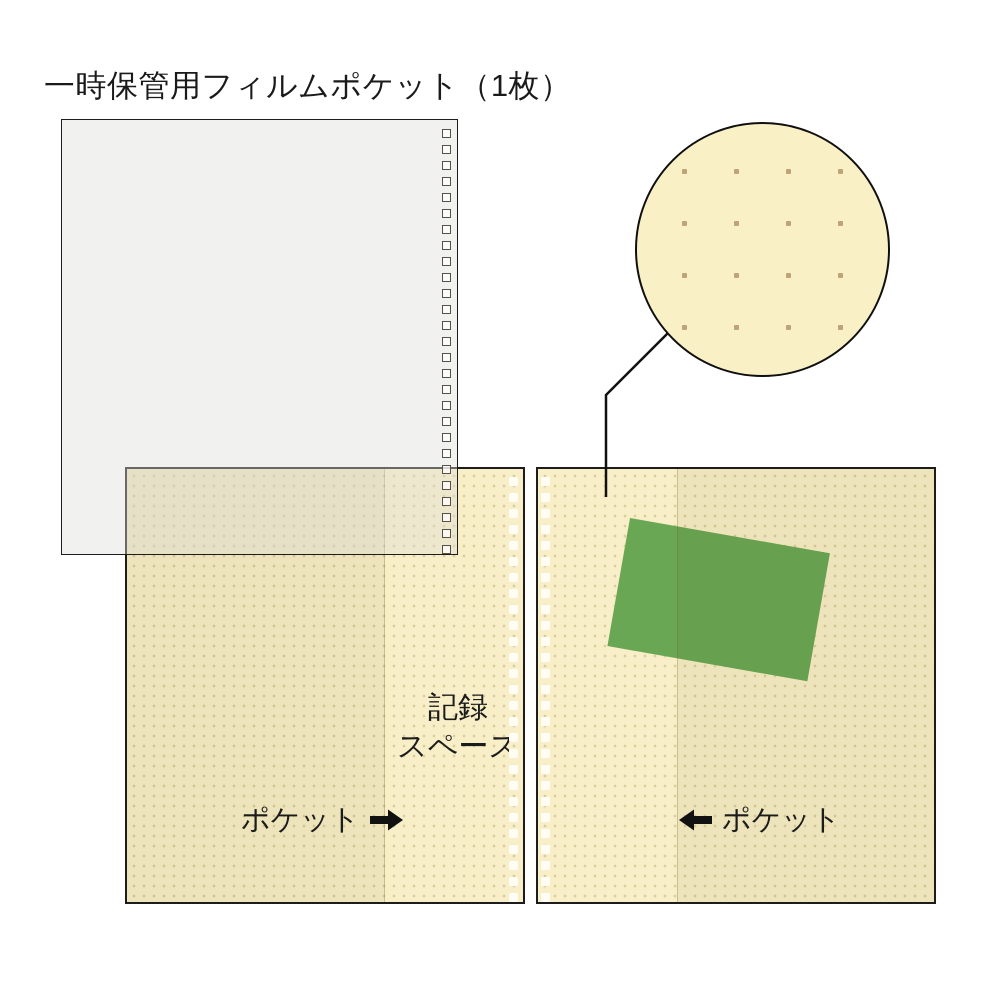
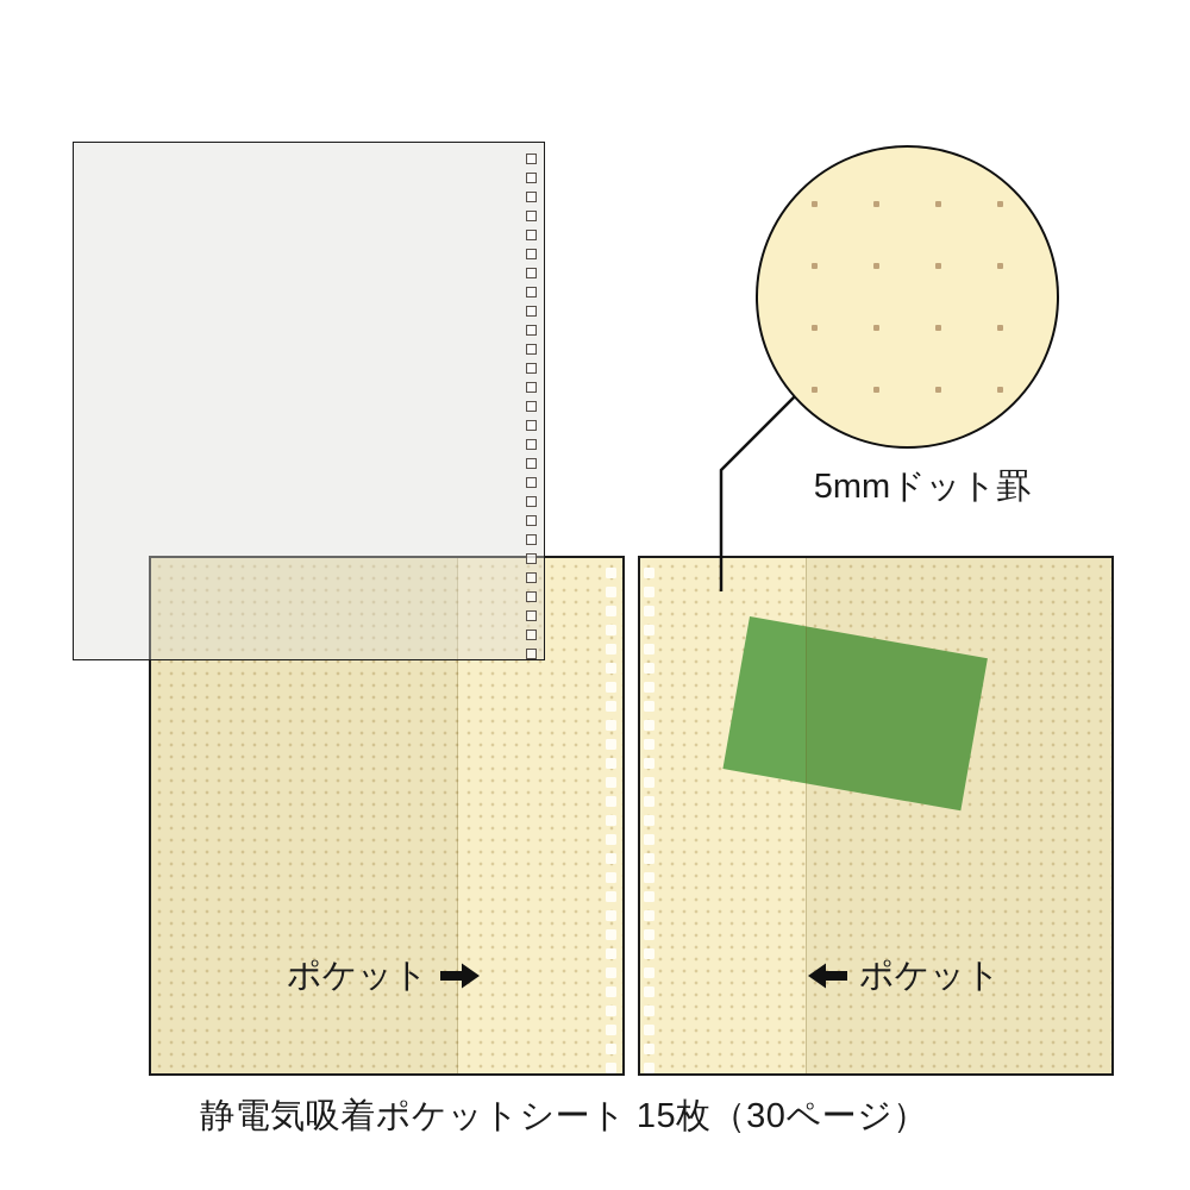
- 一時保管用フィルムポケット（1枚）
- 記録
- スペース
  ポケット
  ポケット
+ 5mmドット罫
+ 静電気吸着ポケットシート 15枚（30ページ）
